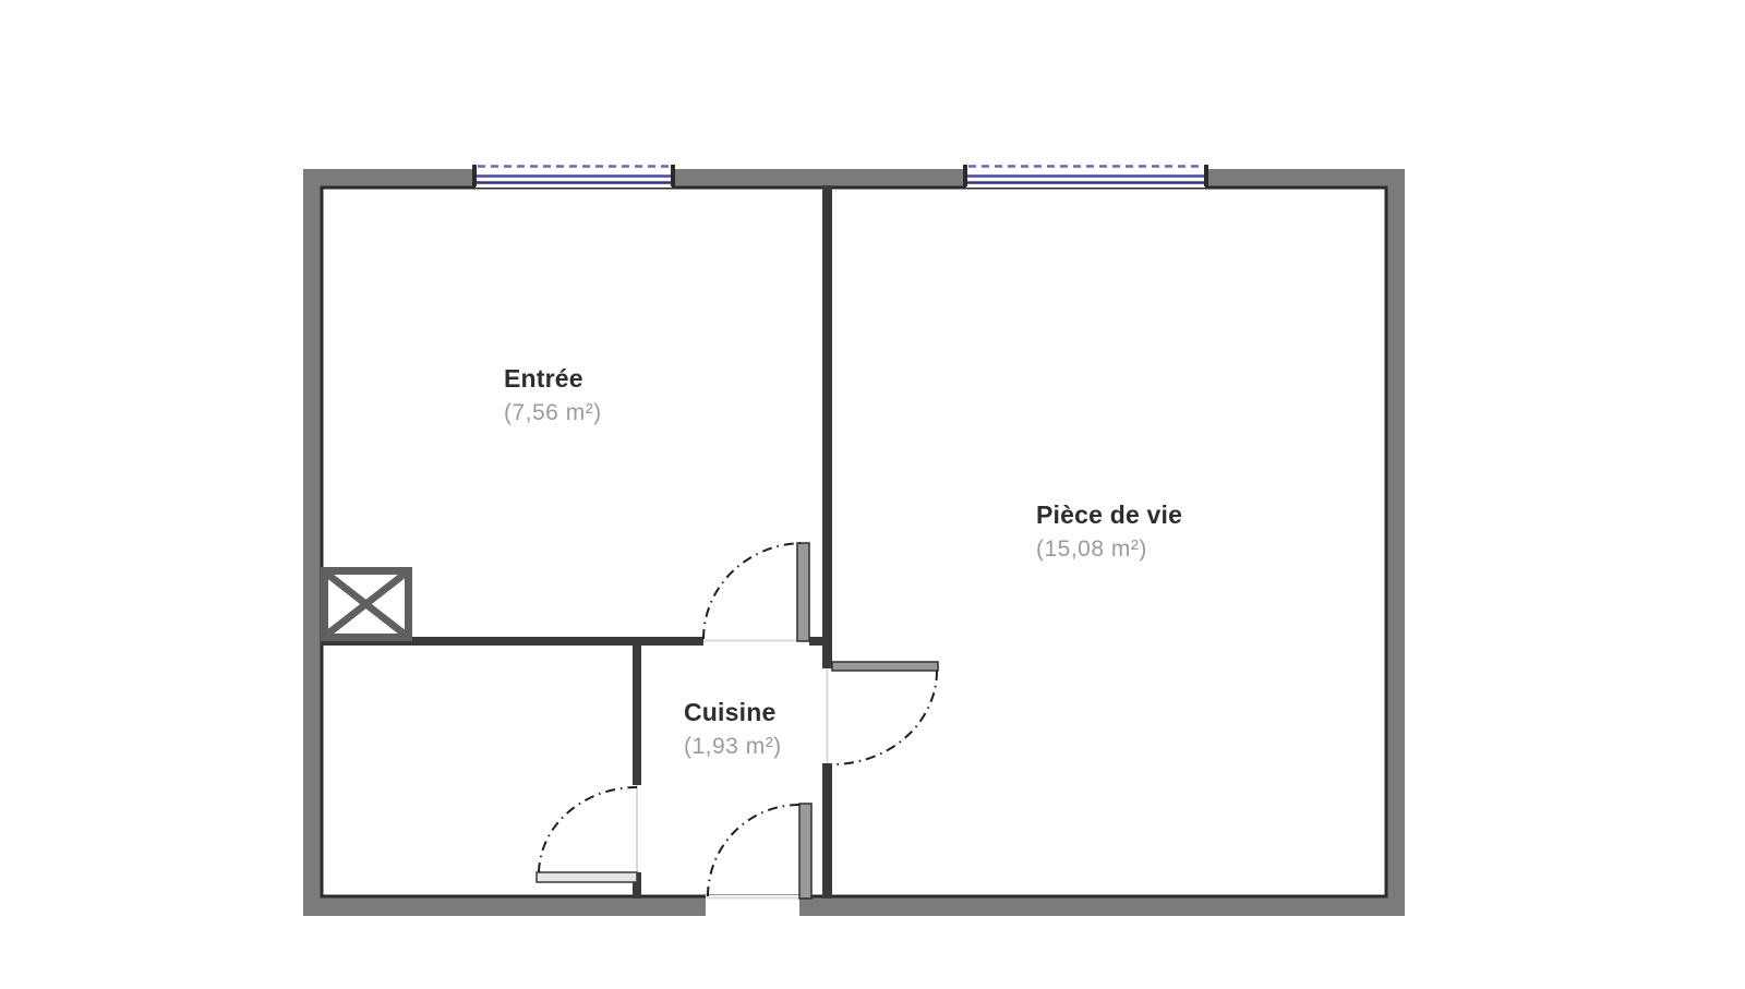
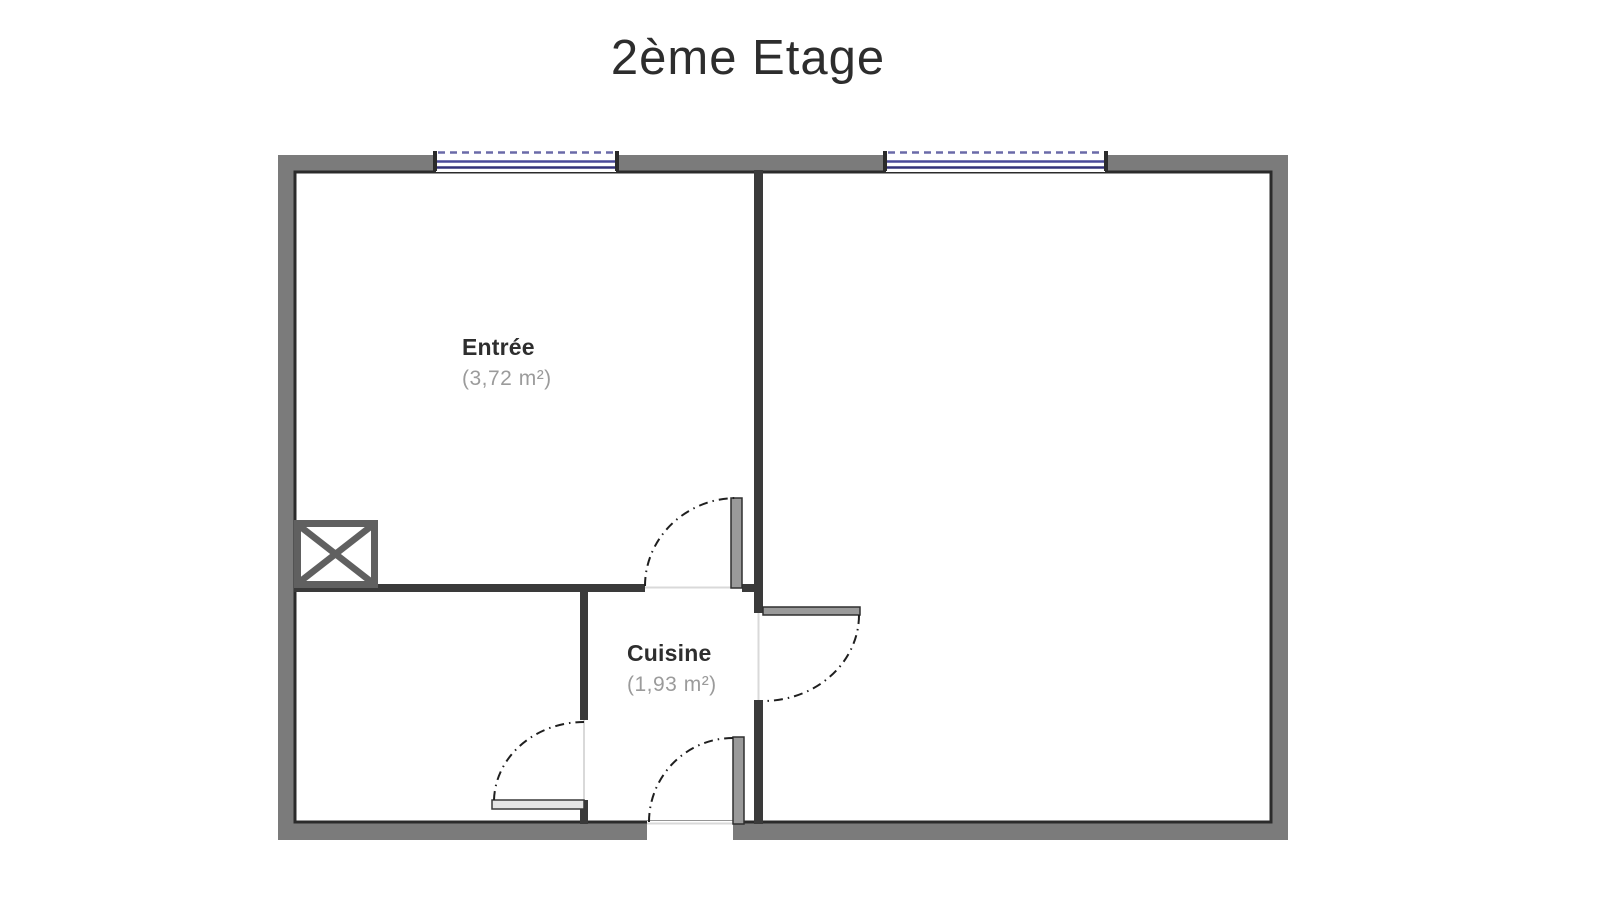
+ 2ème Etage
  Entrée
- (7,56 m²)
+ (3,72 m²)
- Pièce de vie
- (15,08 m²)
  Cuisine
  (1,93 m²)
